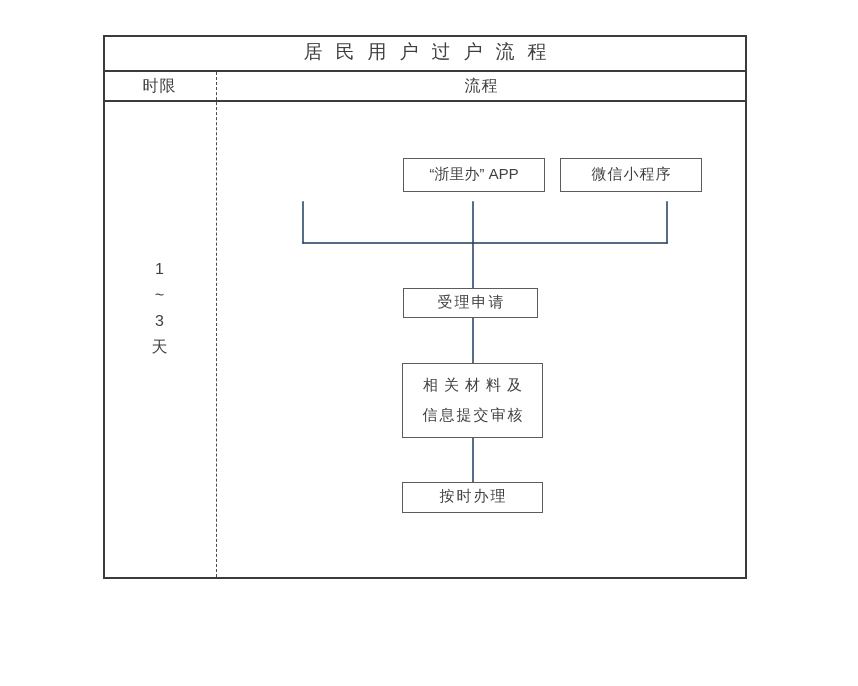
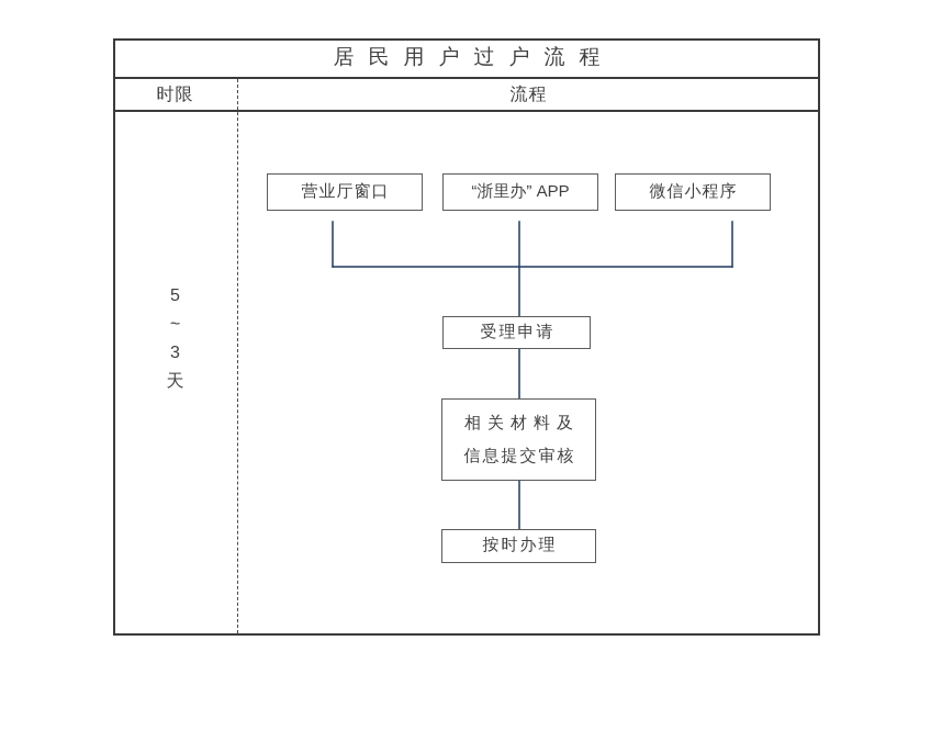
  居民用户过户流程
  时限
  流程
- 1
+ 5
  ~
  3
  天
+ 营业厅窗口
  “浙里办” APP
  微信小程序
  受理申请
  相关材料及
  信息提交审核
  按时办理
